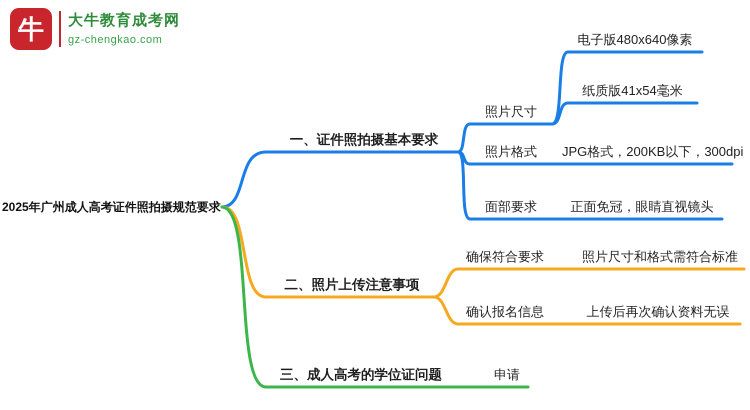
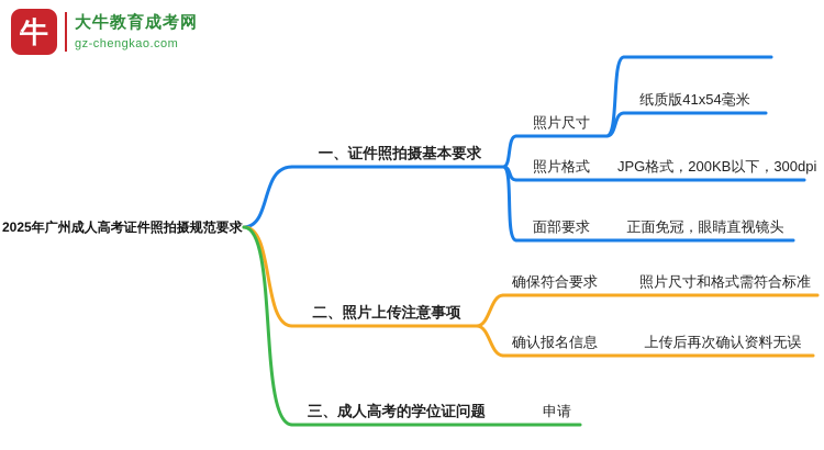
  牛
  大牛教育成考网
  gz-chengkao.com
  2025年广州成人高考证件照拍摄规范要求
  一、证件照拍摄基本要求
  照片尺寸
- 电子版480x640像素
  纸质版41x54毫米
  照片格式
  JPG格式，200KB以下，300dpi
  面部要求
  正面免冠，眼睛直视镜头
  二、照片上传注意事项
  确保符合要求
  照片尺寸和格式需符合标准
  确认报名信息
  上传后再次确认资料无误
  三、成人高考的学位证问题
  申请
